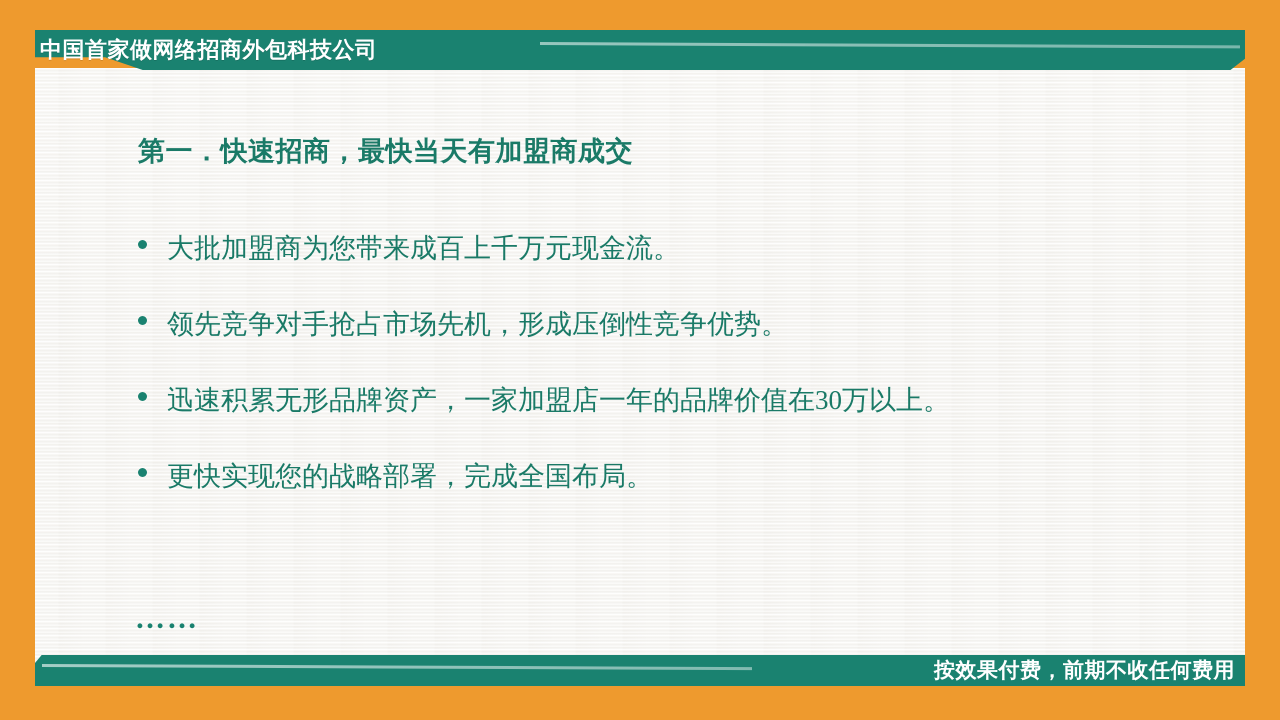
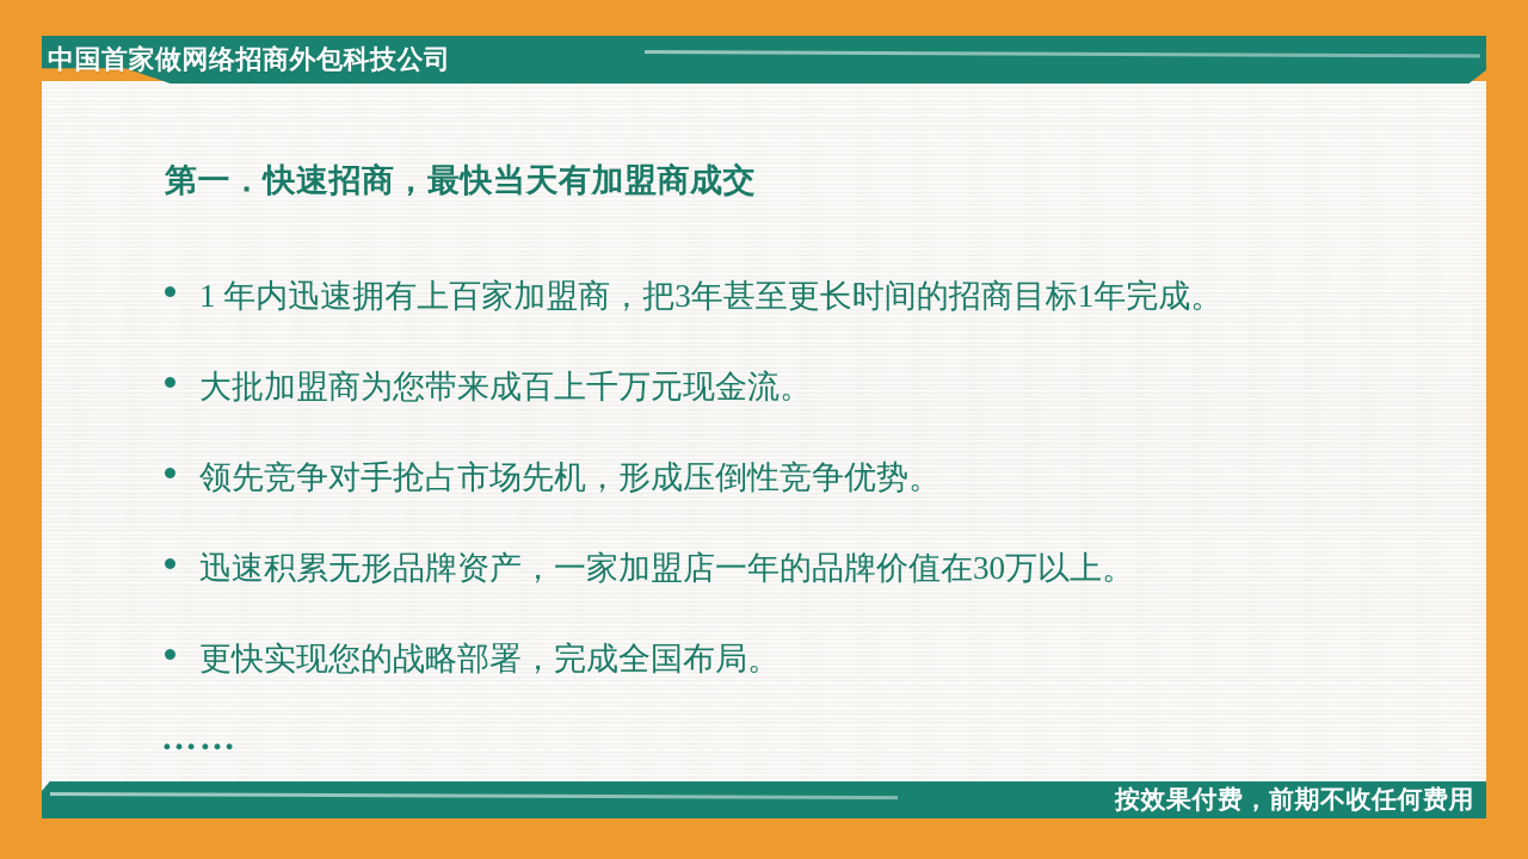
  中国首家做网络招商外包科技公司
  第一．快速招商，最快当天有加盟商成交
+ 1 年内迅速拥有上百家加盟商，把3年甚至更长时间的招商目标1年完成。
  大批加盟商为您带来成百上千万元现金流。
  领先竞争对手抢占市场先机，形成压倒性竞争优势。
  迅速积累无形品牌资产，一家加盟店一年的品牌价值在30万以上。
  更快实现您的战略部署，完成全国布局。
  ……
  按效果付费，前期不收任何费用
